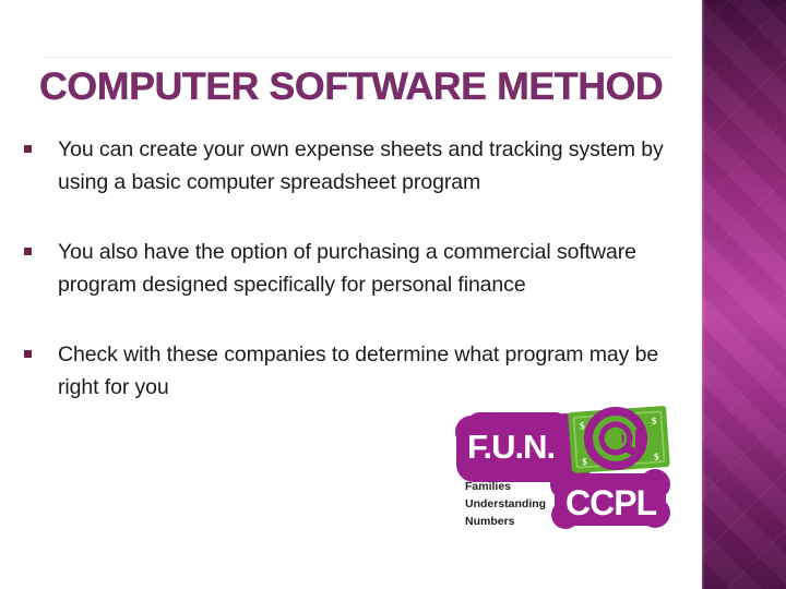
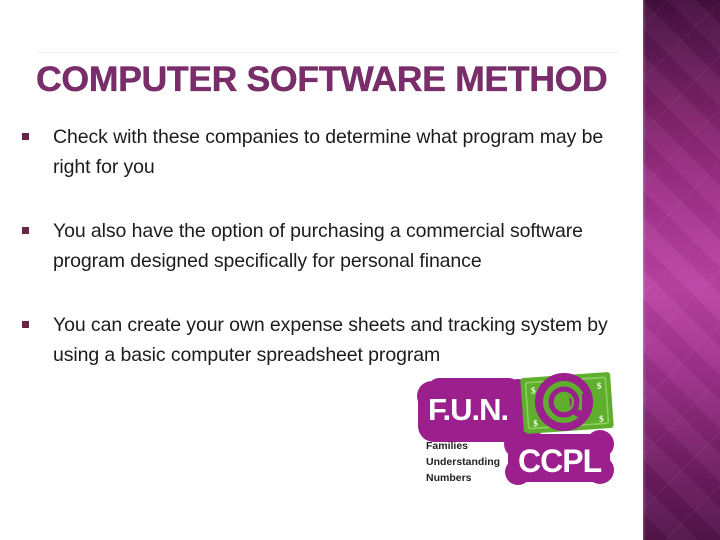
  COMPUTER SOFTWARE METHOD
- You can create your own expense sheets and tracking system by using a basic computer spreadsheet program
+ Check with these companies to determine what program may be right for you
  You also have the option of purchasing a commercial software program designed specifically for personal finance
- Check with these companies to determine what program may be right for you
+ You can create your own expense sheets and tracking system by using a basic computer spreadsheet program
  F.U.N.
  CCPL
  Families
  Understanding
  Numbers
